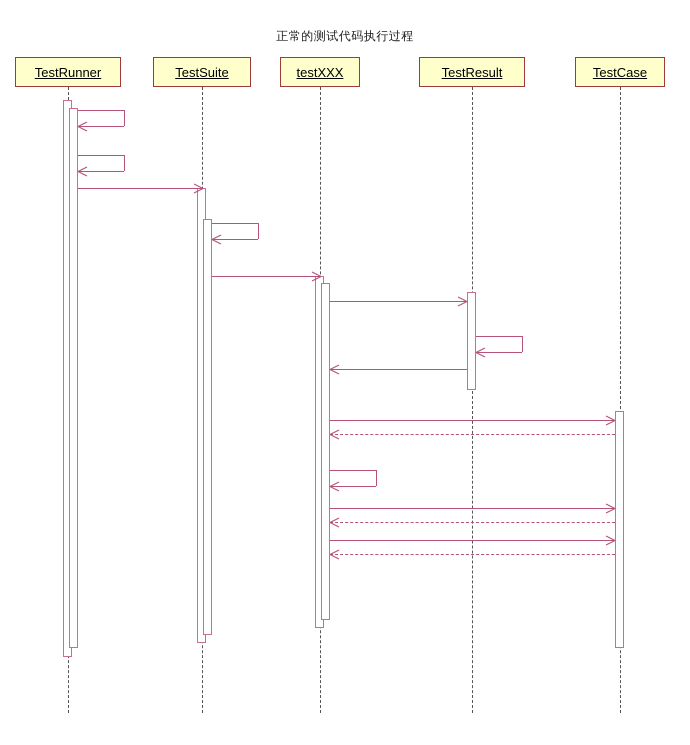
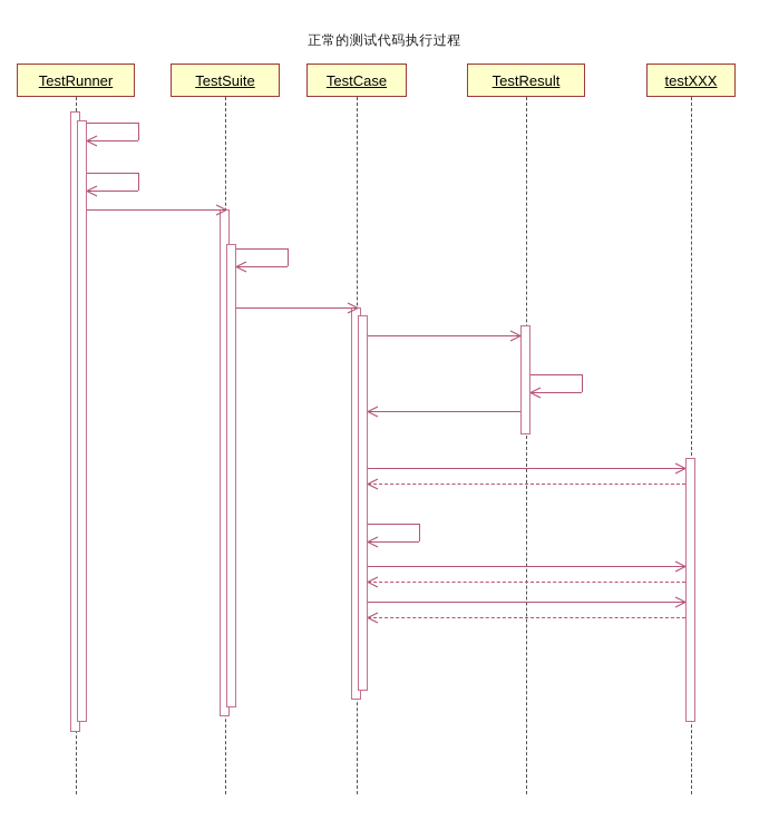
  正常的测试代码执行过程
  TestRunner
  TestSuite
- testXXX
+ TestCase
  TestResult
- TestCase
+ testXXX
